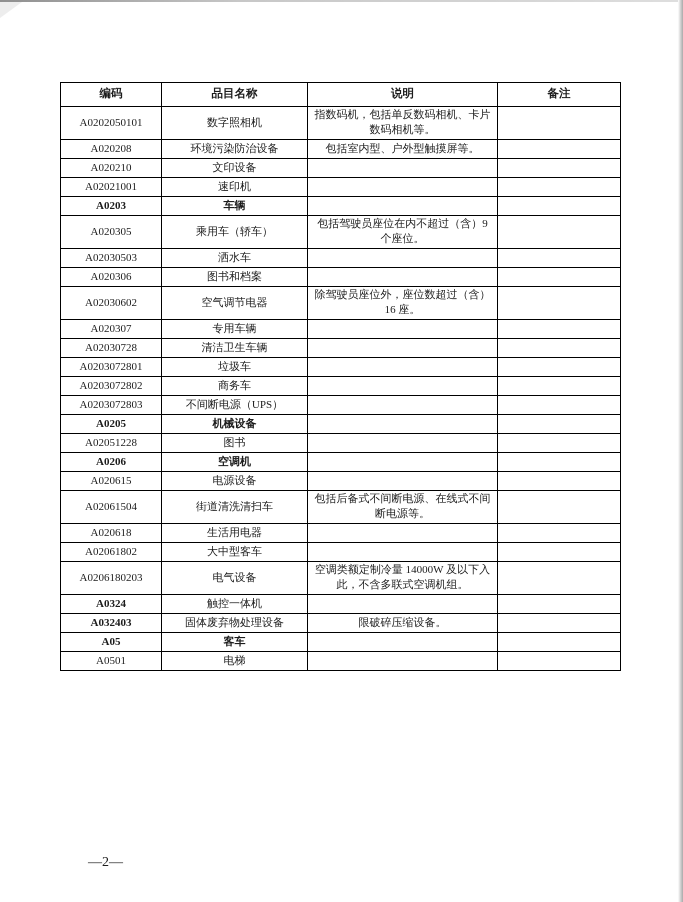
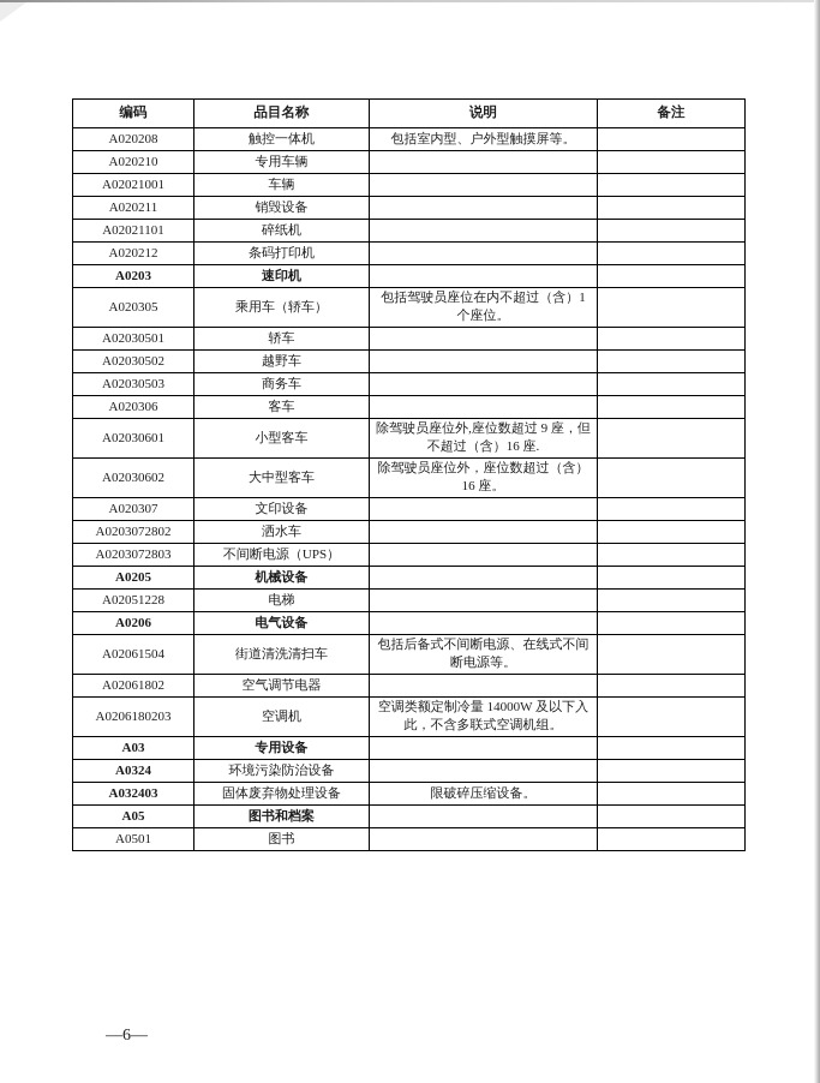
  编码	品目名称	说明	备注
- A0202050101	数字照相机	指数码机，包括单反数码相机、卡片数码相机等。
- A020208	环境污染防治设备	包括室内型、户外型触摸屏等。
+ A020208	触控一体机	包括室内型、户外型触摸屏等。
- A020210	文印设备
+ A020210	专用车辆
- A02021001	速印机
+ A02021001	车辆
+ A020211	销毁设备
+ A02021101	碎纸机
+ A020212	条码打印机
- A0203	车辆
+ A0203	速印机
- A020305	乘用车（轿车）	包括驾驶员座位在内不超过（含）9 个座位。
+ A020305	乘用车（轿车）	包括驾驶员座位在内不超过（含）1 个座位。
+ A02030501	轿车
+ A02030502	越野车
- A02030503	洒水车
+ A02030503	商务车
- A020306	图书和档案
+ A020306	客车
+ A02030601	小型客车	除驾驶员座位外,座位数超过 9 座，但不超过（含）16 座.
- A02030602	空气调节电器	除驾驶员座位外，座位数超过（含）16 座。
+ A02030602	大中型客车	除驾驶员座位外，座位数超过（含）16 座。
- A020307	专用车辆
+ A020307	文印设备
- A02030728	清洁卫生车辆
- A0203072801	垃圾车
- A0203072802	商务车
+ A0203072802	洒水车
  A0203072803	不间断电源（UPS）
  A0205	机械设备
- A02051228	图书
+ A02051228	电梯
- A0206	空调机
+ A0206	电气设备
- A020615	电源设备
  A02061504	街道清洗清扫车	包括后备式不间断电源、在线式不间断电源等。
- A020618	生活用电器
- A02061802	大中型客车
+ A02061802	空气调节电器
- A0206180203	电气设备	空调类额定制冷量 14000W 及以下入此，不含多联式空调机组。
+ A0206180203	空调机	空调类额定制冷量 14000W 及以下入此，不含多联式空调机组。
+ A03	专用设备
- A0324	触控一体机
+ A0324	环境污染防治设备
  A032403	固体废弃物处理设备	限破碎压缩设备。
- A05	客车
+ A05	图书和档案
- A0501	电梯
+ A0501	图书
- —2—
+ —6—
